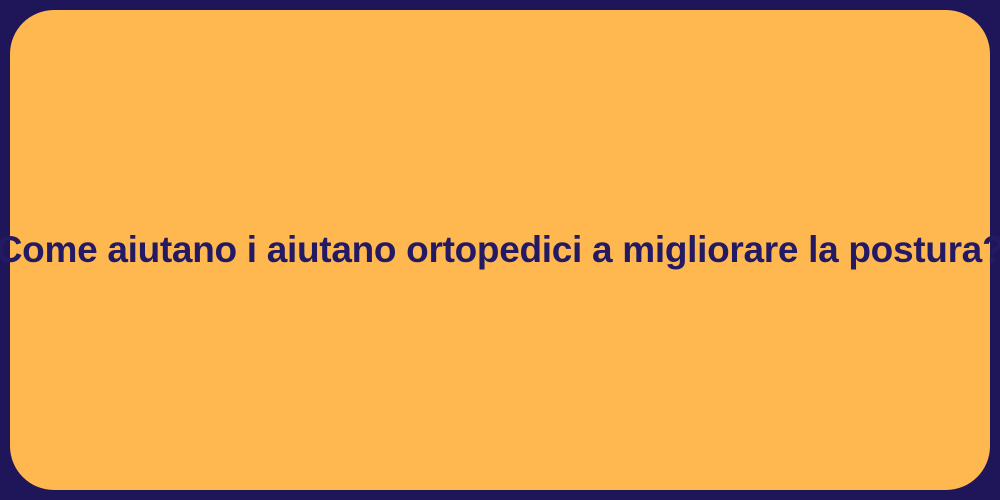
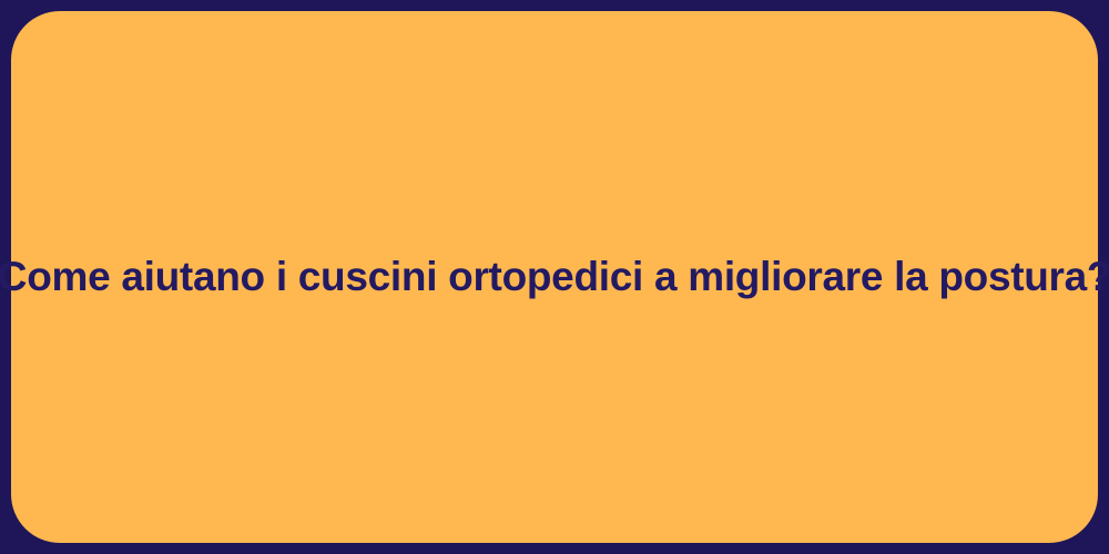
- Come aiutano i aiutano ortopedici a migliorare la postura?
+ Come aiutano i cuscini ortopedici a migliorare la postura?
